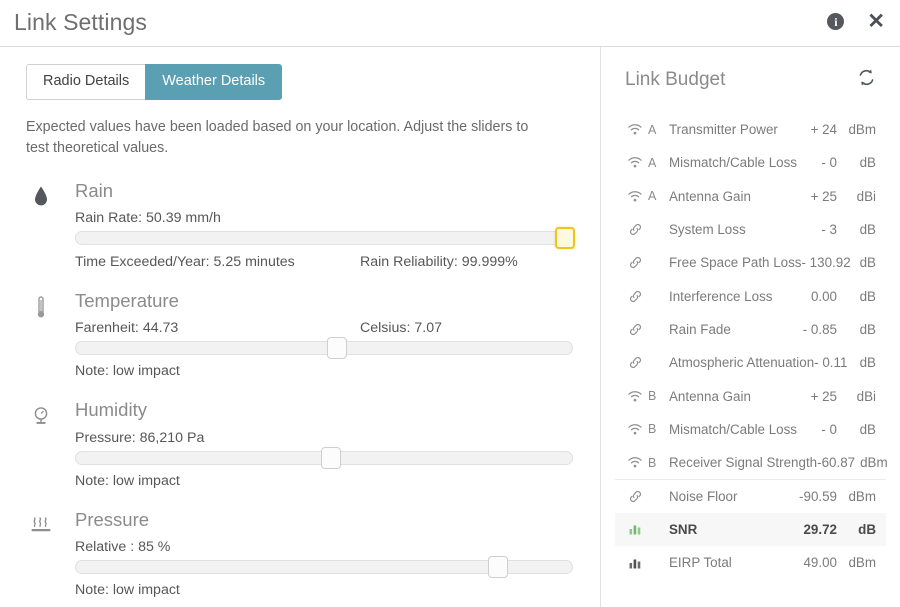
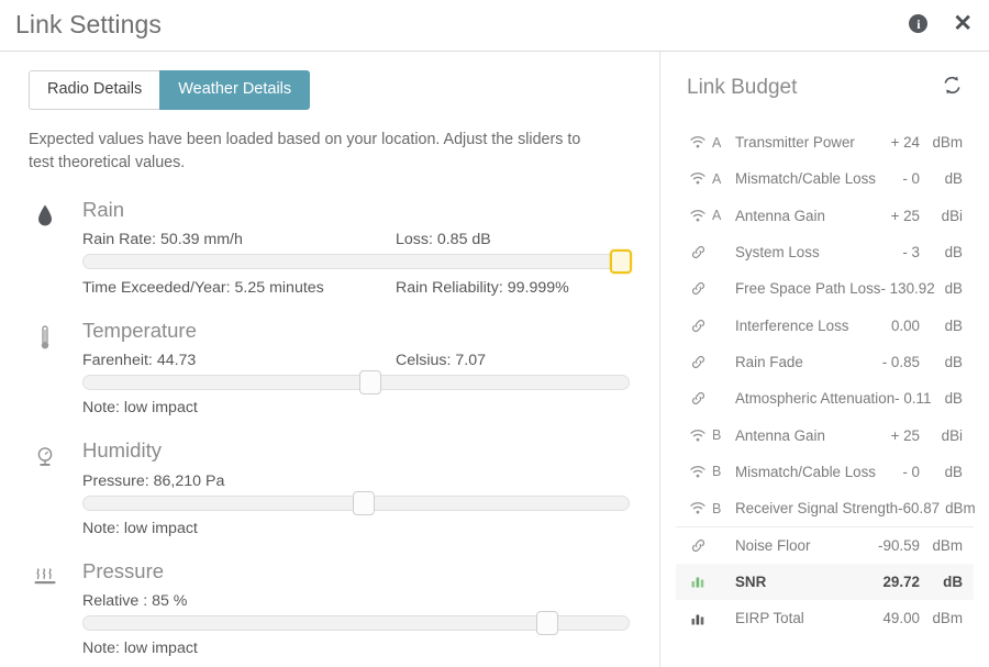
  Link Settings
  i
  ✕
  Radio Details
  Weather Details
  Expected values have been loaded based on your location. Adjust the sliders to test theoretical values.
  Rain
  Rain Rate: 50.39 mm/h
+ Loss: 0.85 dB
  Time Exceeded/Year: 5.25 minutes
  Rain Reliability: 99.999%
  Temperature
  Farenheit: 44.73
  Celsius: 7.07
  Note: low impact
  Humidity
  Pressure: 86,210 Pa
  Note: low impact
  Pressure
  Relative : 85 %
  Note: low impact
  Link Budget
  A
  Transmitter Power
  + 24
  dBm
  A
  Mismatch/Cable Loss
  - 0
  dB
  A
  Antenna Gain
  + 25
  dBi
  System Loss
  - 3
  dB
  Free Space Path Loss
  - 130.92
  dB
  Interference Loss
  0.00
  dB
  Rain Fade
  - 0.85
  dB
  Atmospheric Attenuation
  - 0.11
  dB
  B
  Antenna Gain
  + 25
  dBi
  B
  Mismatch/Cable Loss
  - 0
  dB
  B
  Receiver Signal Strength
  -60.87
  dBm
  Noise Floor
  -90.59
  dBm
  SNR
  29.72
  dB
  EIRP Total
  49.00
  dBm
